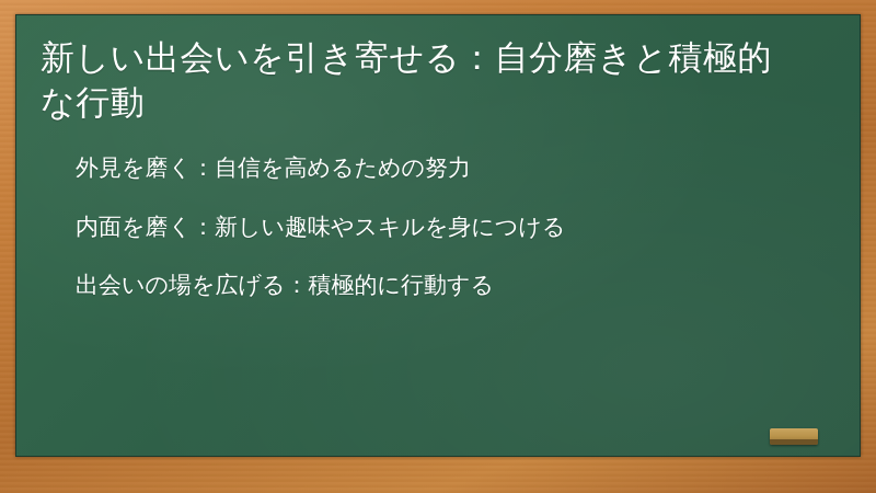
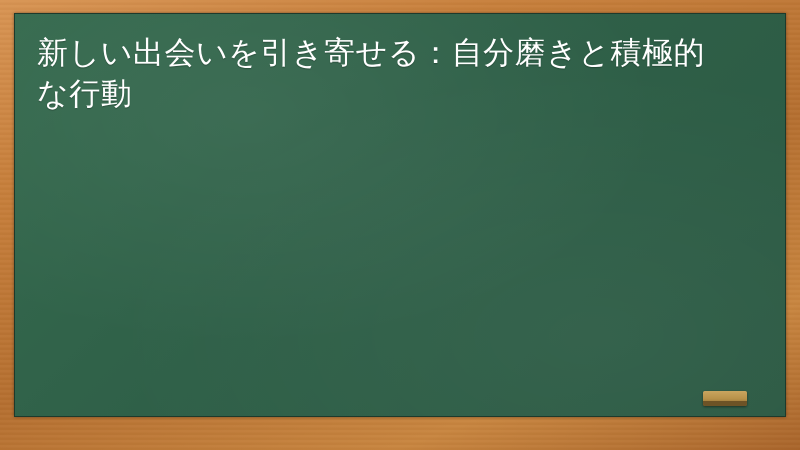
  新しい出会いを引き寄せる：自分磨きと積極的な行動
- 外見を磨く：自信を高めるための努力
- 内面を磨く：新しい趣味やスキルを身につける
- 出会いの場を広げる：積極的に行動する
